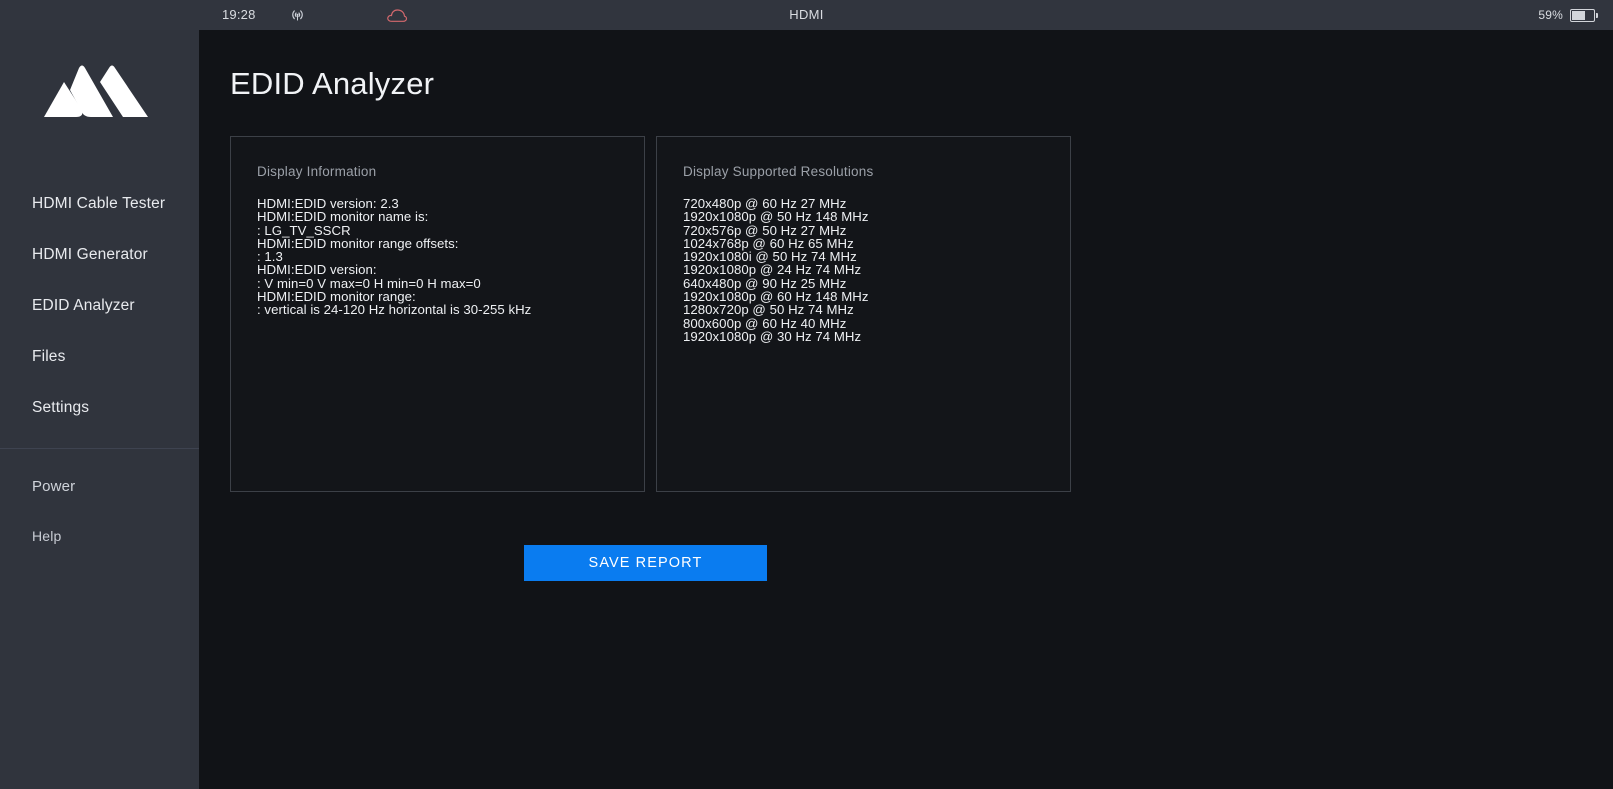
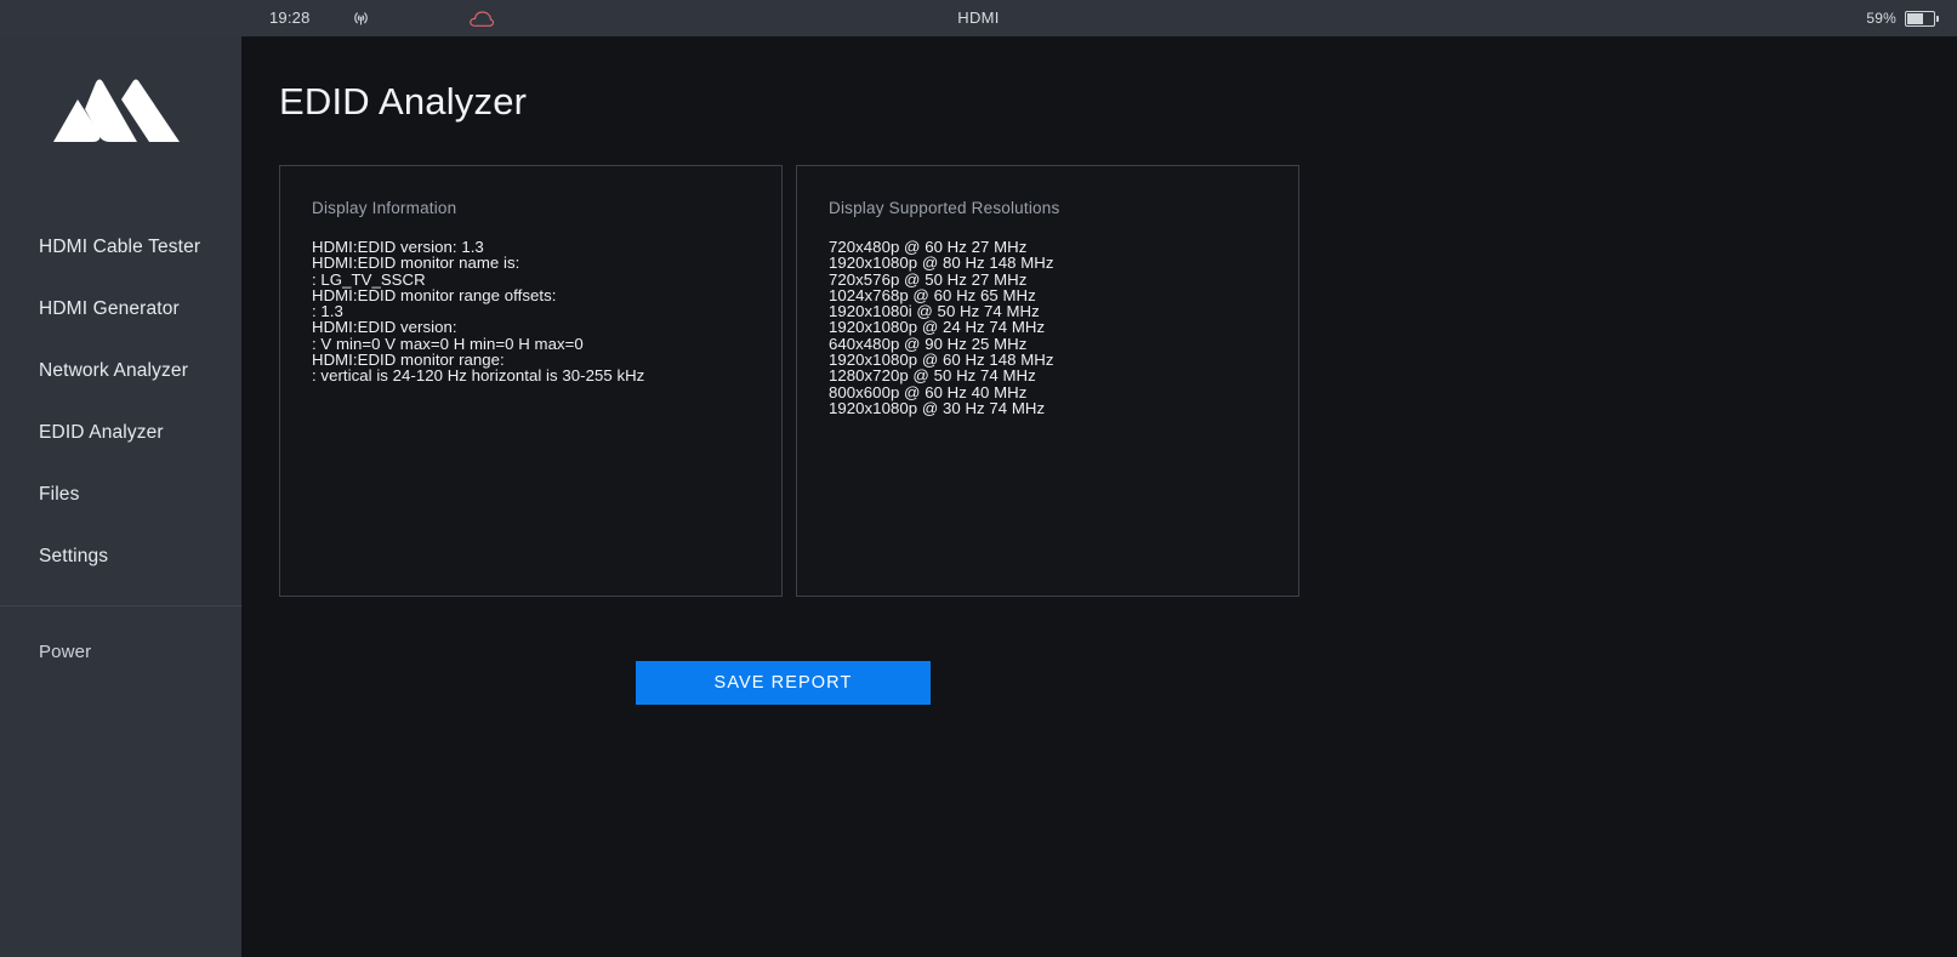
  19:28
  HDMI
  59%
  HDMI Cable Tester
  HDMI Generator
+ Network Analyzer
  EDID Analyzer
  Files
  Settings
  Power
- Help
  EDID Analyzer
  Display Information
- HDMI:EDID version: 2.3
+ HDMI:EDID version: 1.3
  HDMI:EDID monitor name is:
  : LG_TV_SSCR
  HDMI:EDID monitor range offsets:
  : 1.3
  HDMI:EDID version:
  : V min=0 V max=0 H min=0 H max=0
  HDMI:EDID monitor range:
  : vertical is 24-120 Hz horizontal is 30-255 kHz
  Display Supported Resolutions
  720x480p @ 60 Hz 27 MHz
- 1920x1080p @ 50 Hz 148 MHz
+ 1920x1080p @ 80 Hz 148 MHz
  720x576p @ 50 Hz 27 MHz
  1024x768p @ 60 Hz 65 MHz
  1920x1080i @ 50 Hz 74 MHz
  1920x1080p @ 24 Hz 74 MHz
  640x480p @ 90 Hz 25 MHz
  1920x1080p @ 60 Hz 148 MHz
  1280x720p @ 50 Hz 74 MHz
  800x600p @ 60 Hz 40 MHz
  1920x1080p @ 30 Hz 74 MHz
  SAVE REPORT
